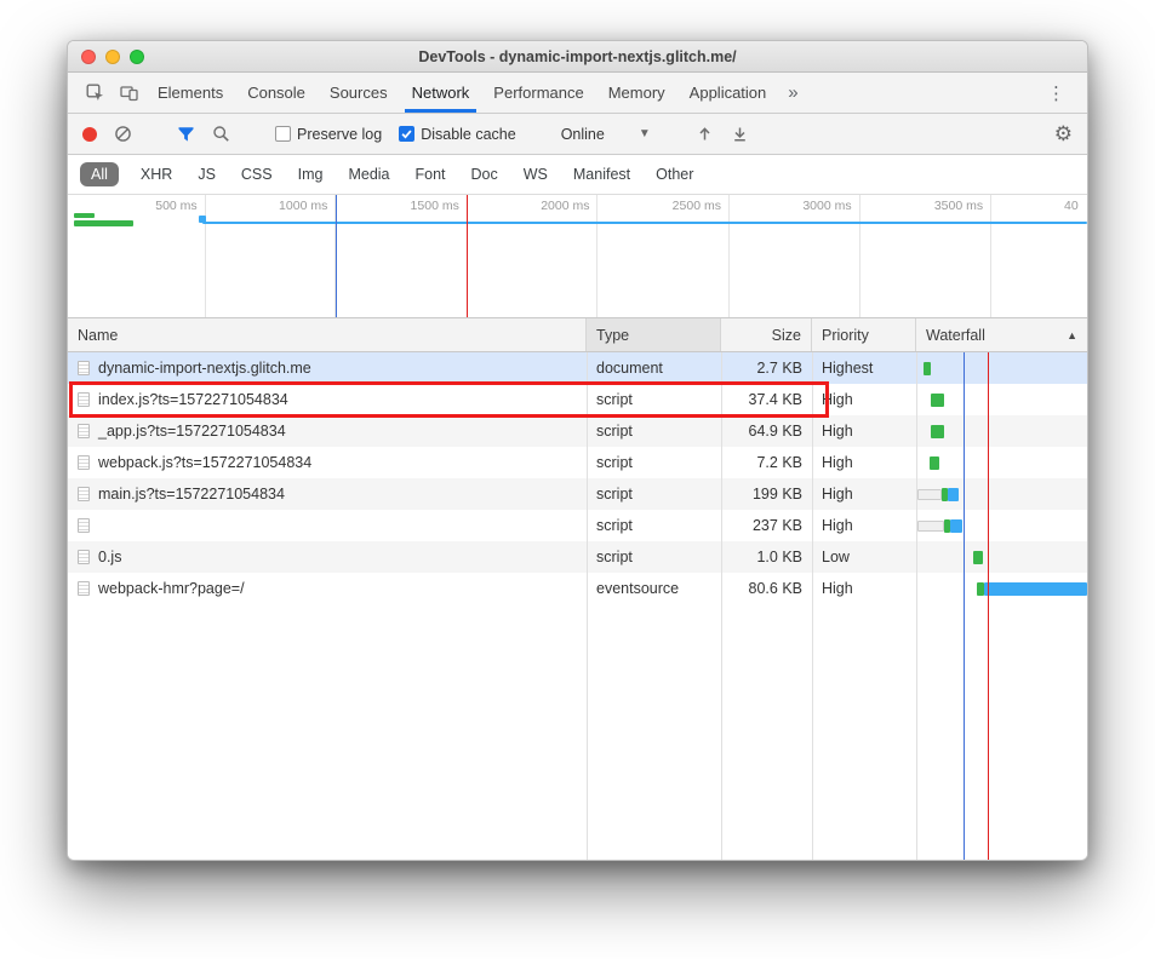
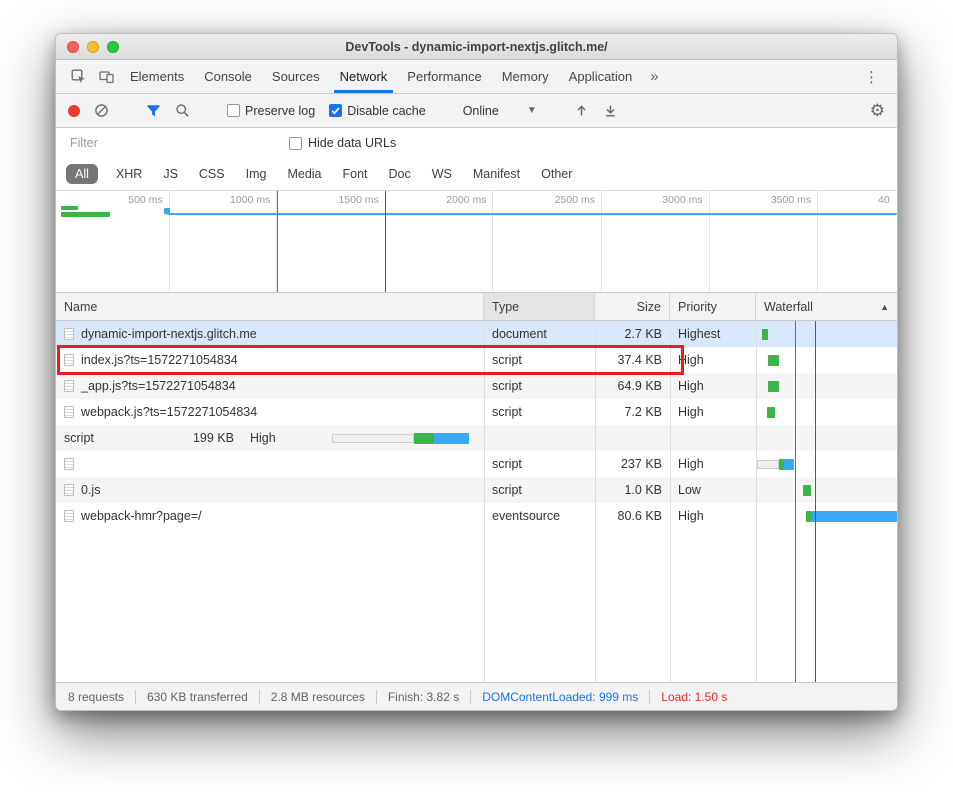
  DevTools - dynamic-import-nextjs.glitch.me/
  Elements
  Console
  Sources
  Network
  Performance
  Memory
  Application
  »
  ⋮
  Preserve log
  Disable cache
  Online
  ▼
  ⚙
+ Filter
+ Hide data URLs
  All
  XHR
  JS
  CSS
  Img
  Media
  Font
  Doc
  WS
  Manifest
  Other
  500 ms
  1000 ms
  1500 ms
  2000 ms
  2500 ms
  3000 ms
  3500 ms
  40
  Name
  Type
  Size
  Priority
  Waterfall
  ▲
  dynamic-import-nextjs.glitch.me
  document
  2.7 KB
  Highest
  index.js?ts=1572271054834
  script
  37.4 KB
  High
  _app.js?ts=1572271054834
  script
  64.9 KB
  High
  webpack.js?ts=1572271054834
  script
  7.2 KB
  High
- main.js?ts=1572271054834
  script
  199 KB
  High
  script
  237 KB
  High
  0.js
  script
  1.0 KB
  Low
  webpack-hmr?page=/
  eventsource
  80.6 KB
  High
+ 8 requests
+ 630 KB transferred
+ 2.8 MB resources
+ Finish: 3.82 s
+ DOMContentLoaded: 999 ms
+ Load: 1.50 s
